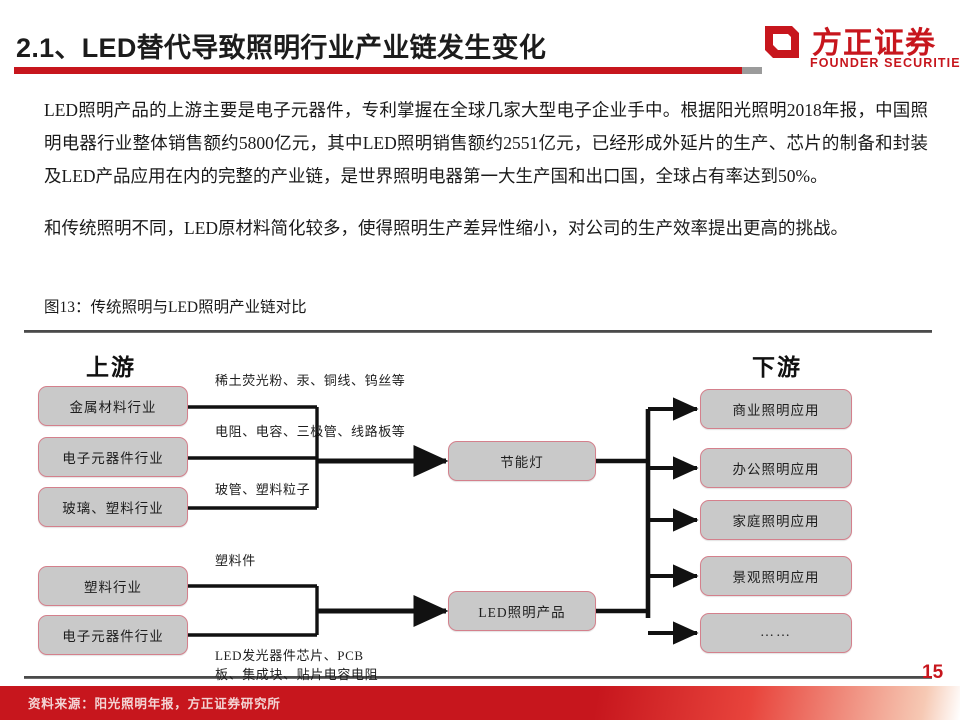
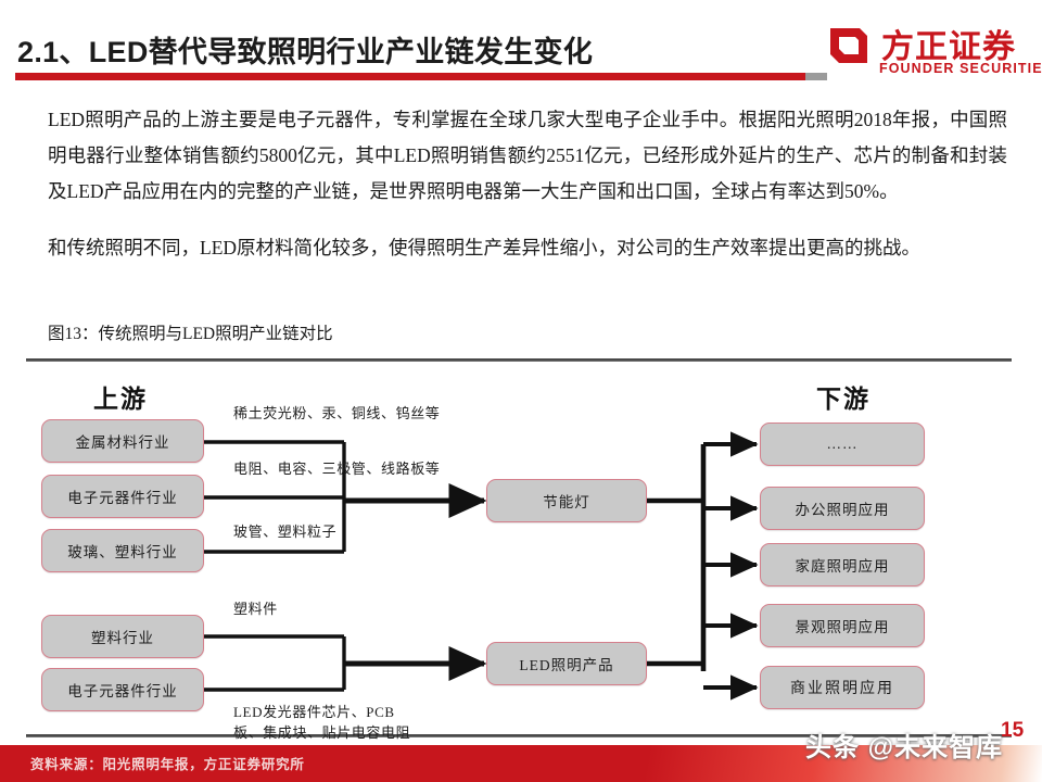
  2.1、LED替代导致照明行业产业链发生变化
  方正证券
  FOUNDER SECURITIE
  LED照明产品的上游主要是电子元器件，专利掌握在全球几家大型电子企业手中。根据阳光照明2018年报，中国照明电器行业整体销售额约5800亿元，其中LED照明销售额约2551亿元，已经形成外延片的生产、芯片的制备和封装及LED产品应用在内的完整的产业链，是世界照明电器第一大生产国和出口国，全球占有率达到50%。
  和传统照明不同，LED原材料简化较多，使得照明生产差异性缩小，对公司的生产效率提出更高的挑战。
  图13：传统照明与LED照明产业链对比
  上游
  下游
  金属材料行业
  电子元器件行业
  玻璃、塑料行业
  稀土荧光粉、汞、铜线、钨丝等
  电阻、电容、三极管、线路板等
  玻管、塑料粒子
  塑料行业
  电子元器件行业
  塑料件
  LED发光器件芯片、PCB板、集成块、贴片电容电阻
  节能灯
  LED照明产品
- 商业照明应用
+ ……
  办公照明应用
  家庭照明应用
  景观照明应用
- ……
+ 商业照明应用
  资料来源：阳光照明年报，方正证券研究所
+ 头条 @未来智库
  15
